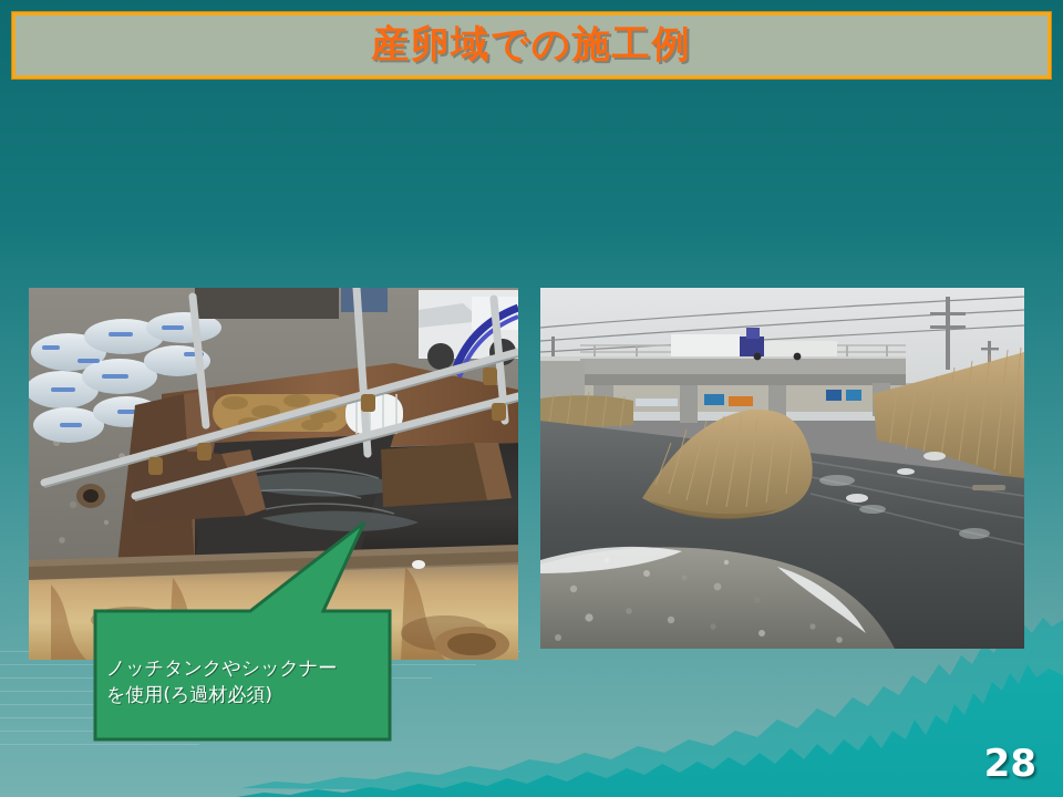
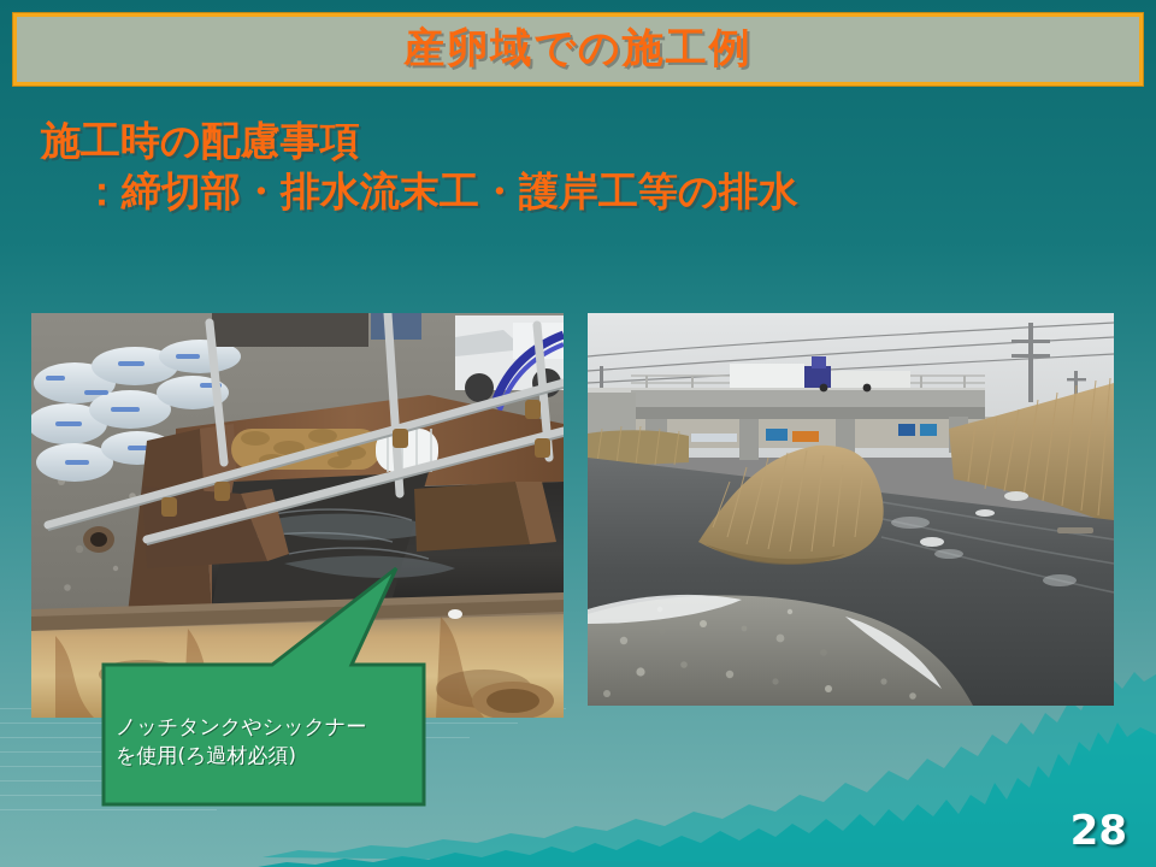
  産卵域での施工例
+ 施工時の配慮事項
+ ：締切部・排水流末工・護岸工等の排水
  ノッチタンクやシックナー
  を使用(ろ過材必須)
  28
